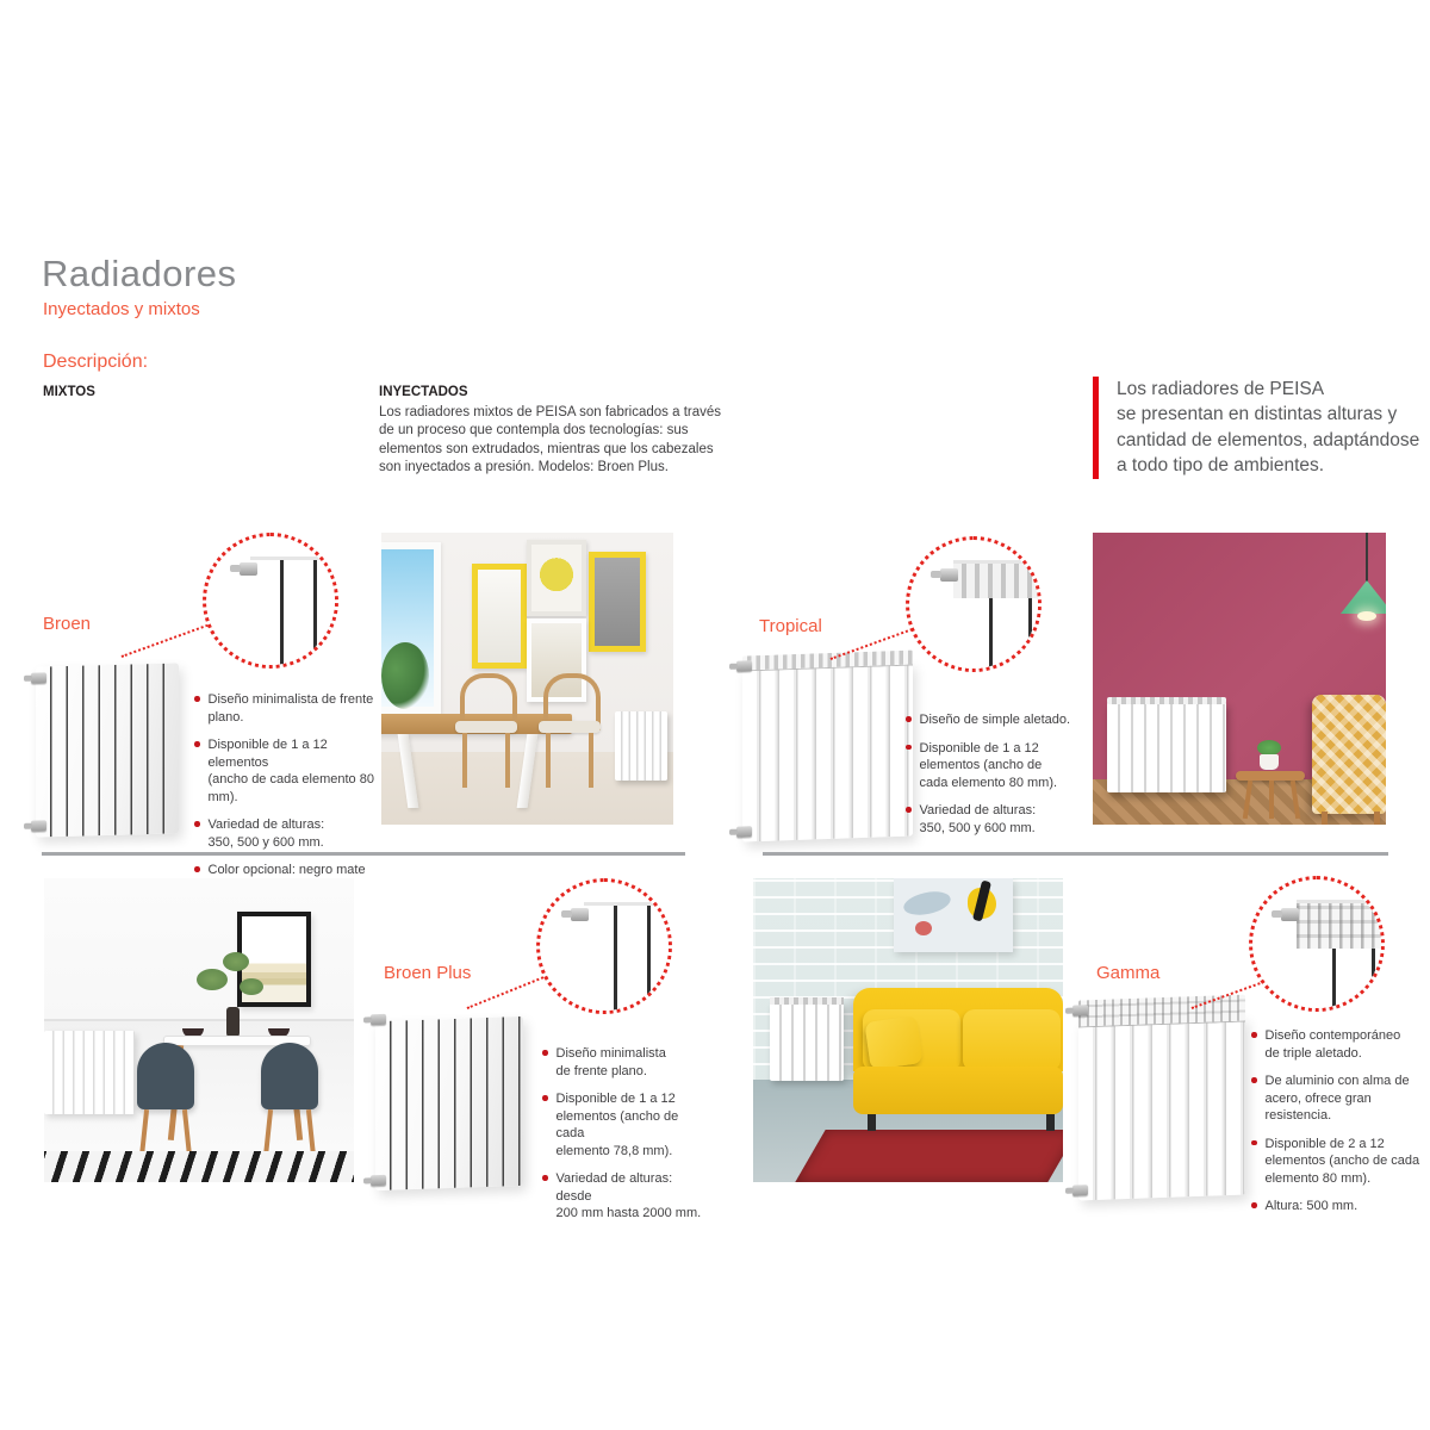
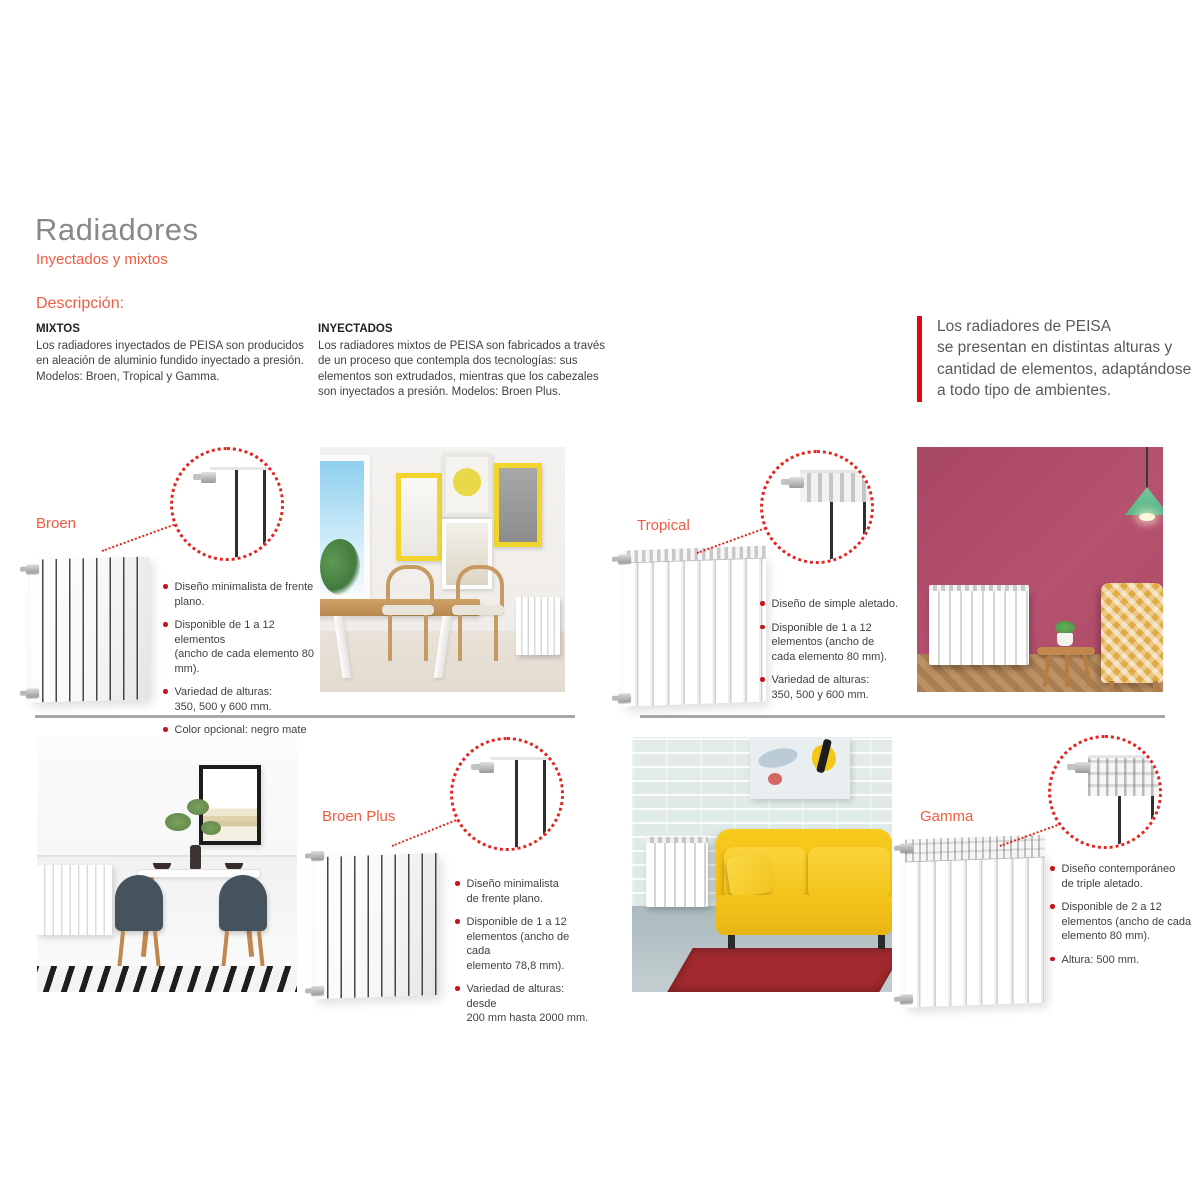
  Radiadores
  Inyectados y mixtos
  Descripción:
  MIXTOS
+ Los radiadores inyectados de PEISA son producidos
+ en aleación de aluminio fundido inyectado a presión.
+ Modelos: Broen, Tropical y Gamma.
  INYECTADOS
  Los radiadores mixtos de PEISA son fabricados a través
  de un proceso que contempla dos tecnologías: sus
  elementos son extrudados, mientras que los cabezales
  son inyectados a presión. Modelos: Broen Plus.
  Los radiadores de PEISA
  se presentan en distintas alturas y
  cantidad de elementos, adaptándose
  a todo tipo de ambientes.
  Broen
  Diseño minimalista de frente plano.
  Disponible de 1 a 12 elementos
  (ancho de cada elemento 80 mm).
  Variedad de alturas:
  350, 500 y 600 mm.
  Color opcional: negro mate
  Tropical
  Diseño de simple aletado.
  Disponible de 1 a 12
  elementos (ancho de
  cada elemento 80 mm).
  Variedad de alturas:
  350, 500 y 600 mm.
  Broen Plus
  Diseño minimalista
  de frente plano.
  Disponible de 1 a 12
  elementos (ancho de cada
  elemento 78,8 mm).
  Variedad de alturas: desde
  200 mm hasta 2000 mm.
  Gamma
  Diseño contemporáneo
  de triple aletado.
- De aluminio con alma de
- acero, ofrece gran resistencia.
  Disponible de 2 a 12
  elementos (ancho de cada
  elemento 80 mm).
  Altura: 500 mm.
